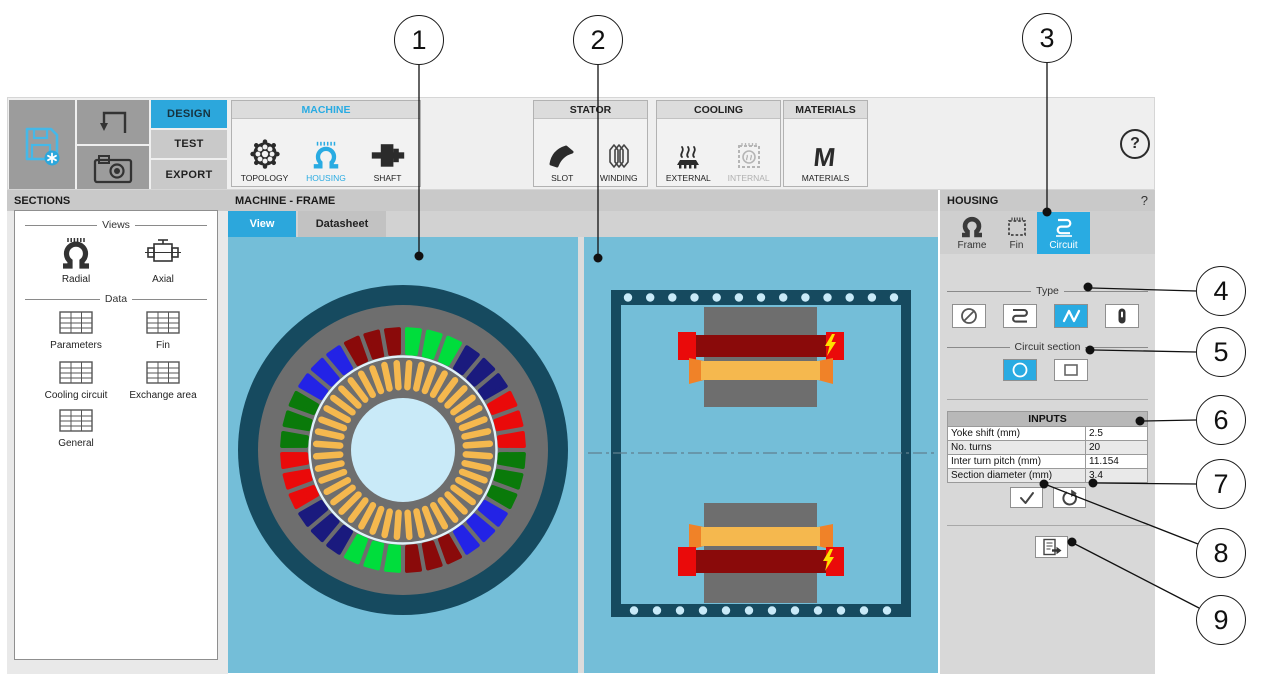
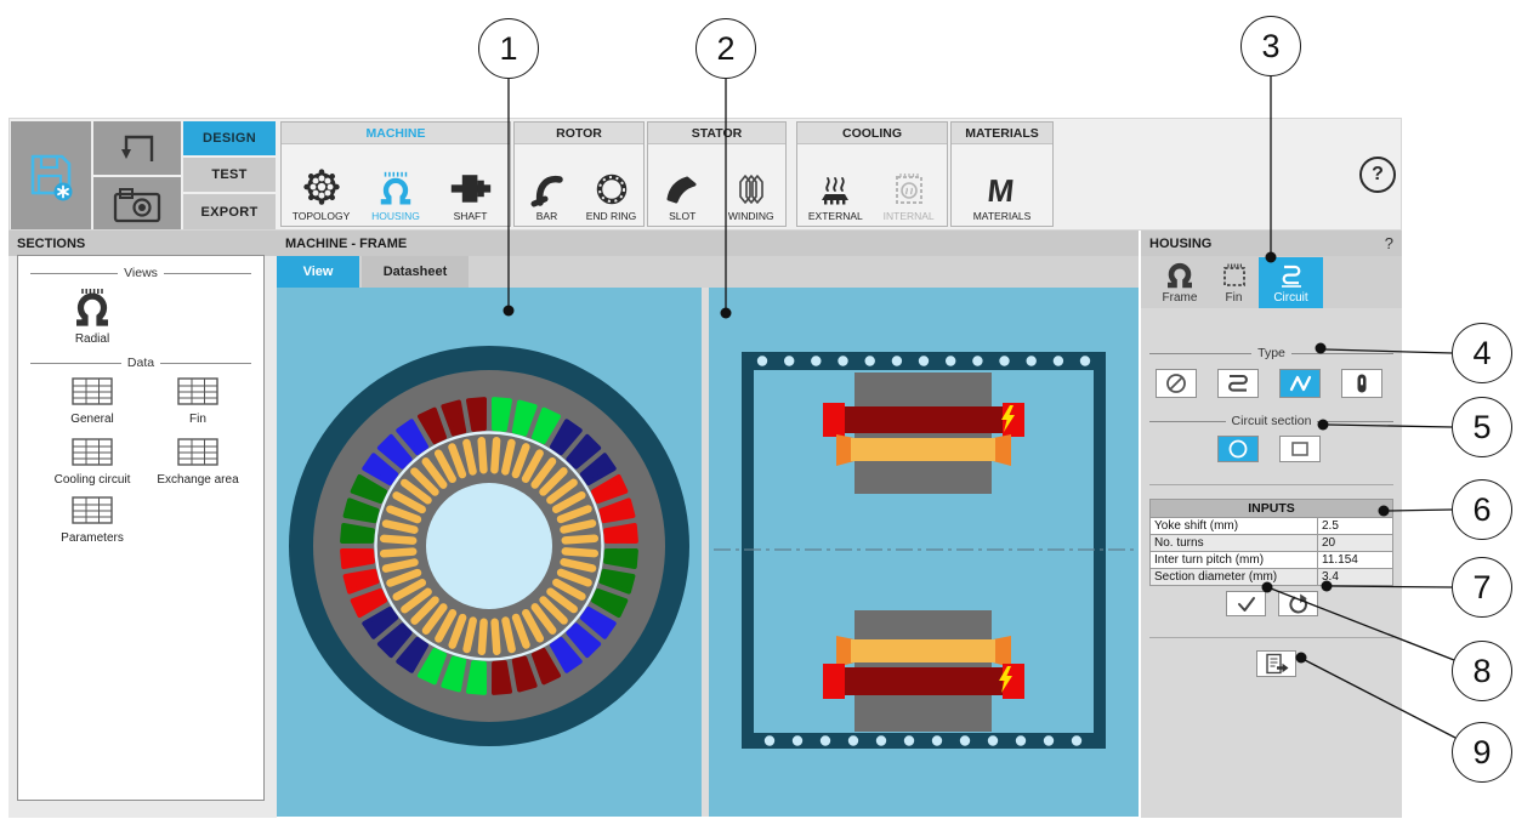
  DESIGN
  TEST
  EXPORT
  MACHINE
  TOPOLOGY
  HOUSING
  SHAFT
+ ROTOR
+ BAR
+ END RING
  STATOR
  SLOT
  WINDING
  COOLING
  EXTERNAL
  INTERNAL
  MATERIALS
  MATERIALS
  ?
  SECTIONS
  Views
  Radial
- Axial
  Data
- Parameters
+ General
  Fin
  Cooling circuit
  Exchange area
- General
+ Parameters
  MACHINE - FRAME
  View
  Datasheet
  HOUSING
  ?
  Frame
  Fin
  Circuit
  Type
  Circuit section
  INPUTS
  Yoke shift (mm)	2.5
  No. turns	20
  Inter turn pitch (mm)	11.154
  Section diameter (mm)	3.4
  1
  2
  3
  4
  5
  6
  7
  8
  9
